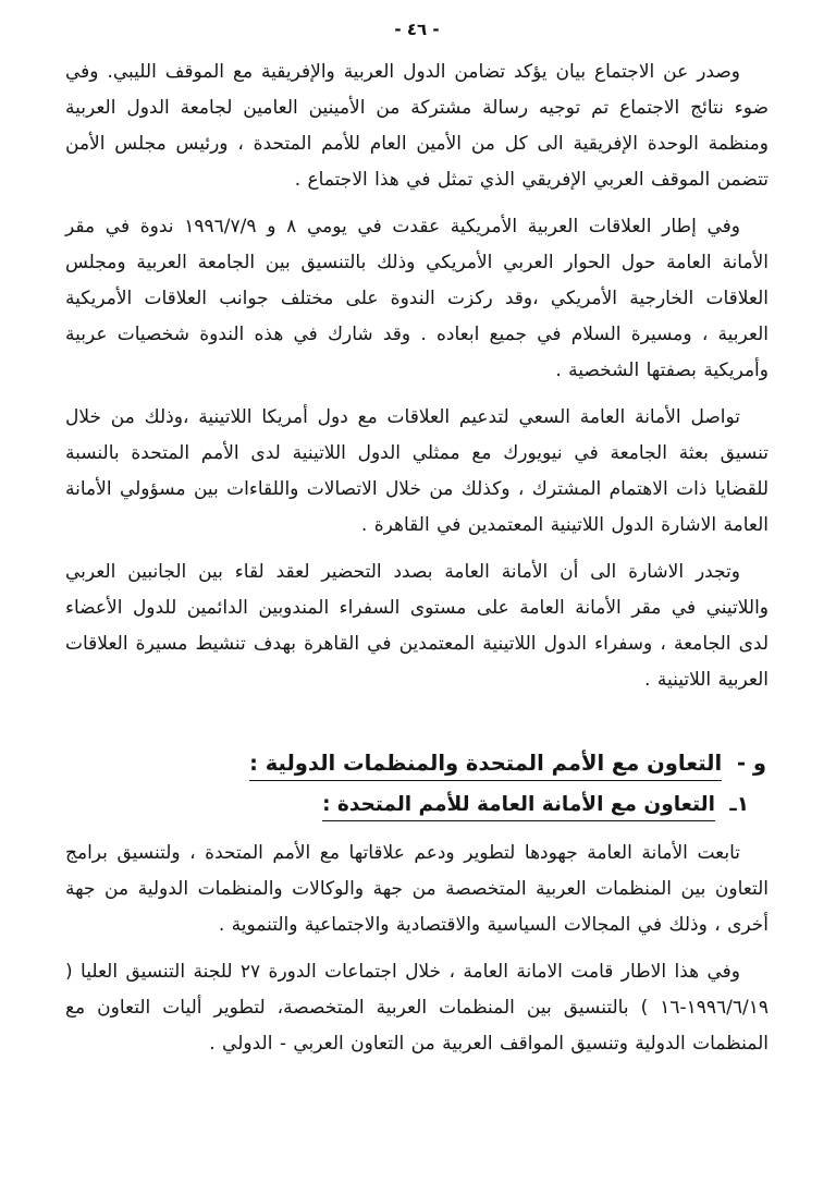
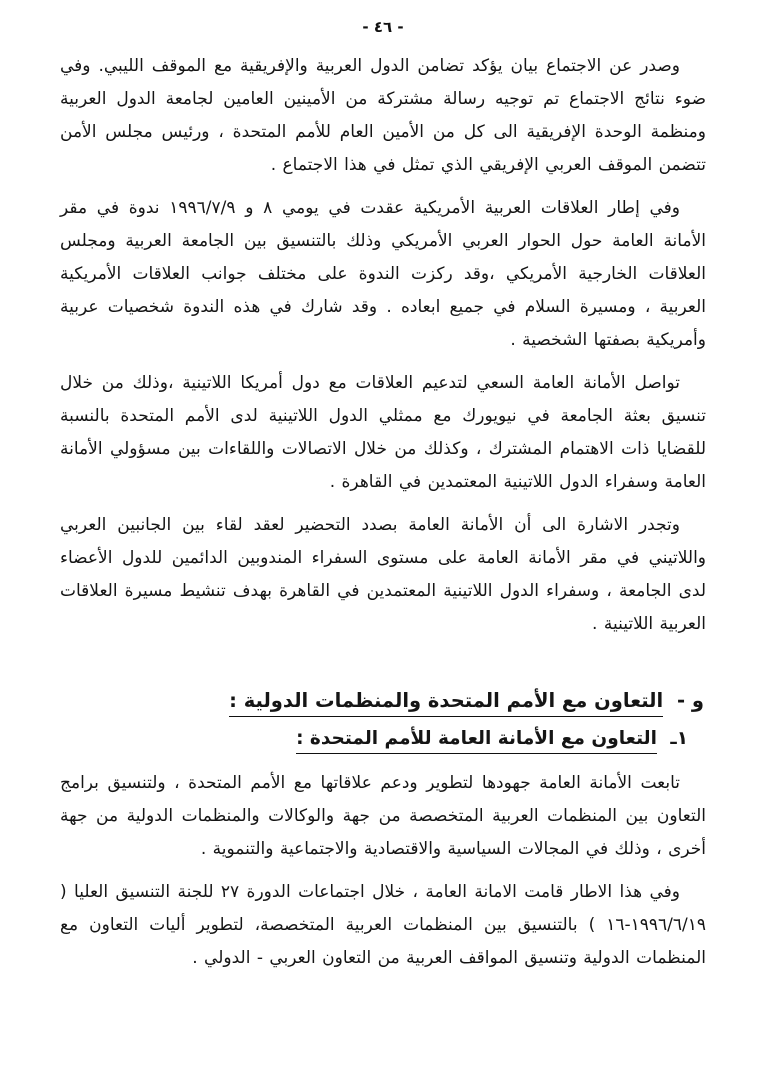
  - ٤٦ -
  وصدر عن الاجتماع بيان يؤكد تضامن الدول العربية والإفريقية مع الموقف الليبي. وفي ضوء نتائج الاجتماع تم توجيه رسالة مشتركة من الأمينين العامين لجامعة الدول العربية ومنظمة الوحدة الإفريقية الى كل من الأمين العام للأمم المتحدة ، ورئيس مجلس الأمن تتضمن الموقف العربي الإفريقي الذي تمثل في هذا الاجتماع .
  وفي إطار العلاقات العربية الأمريكية عقدت في يومي ٨ و ١٩٩٦/٧/٩ ندوة في مقر الأمانة العامة حول الحوار العربي الأمريكي وذلك بالتنسيق بين الجامعة العربية ومجلس العلاقات الخارجية الأمريكي ،وقد ركزت الندوة على مختلف جوانب العلاقات الأمريكية العربية ، ومسيرة السلام في جميع ابعاده . وقد شارك في هذه الندوة شخصيات عربية وأمريكية بصفتها الشخصية .
- تواصل الأمانة العامة السعي لتدعيم العلاقات مع دول أمريكا اللاتينية ،وذلك من خلال تنسيق بعثة الجامعة في نيويورك مع ممثلي الدول اللاتينية لدى الأمم المتحدة بالنسبة للقضايا ذات الاهتمام المشترك ، وكذلك من خلال الاتصالات واللقاءات بين مسؤولي الأمانة العامة الاشارة الدول اللاتينية المعتمدين في القاهرة .
+ تواصل الأمانة العامة السعي لتدعيم العلاقات مع دول أمريكا اللاتينية ،وذلك من خلال تنسيق بعثة الجامعة في نيويورك مع ممثلي الدول اللاتينية لدى الأمم المتحدة بالنسبة للقضايا ذات الاهتمام المشترك ، وكذلك من خلال الاتصالات واللقاءات بين مسؤولي الأمانة العامة وسفراء الدول اللاتينية المعتمدين في القاهرة .
  وتجدر الاشارة الى أن الأمانة العامة بصدد التحضير لعقد لقاء بين الجانبين العربي واللاتيني في مقر الأمانة العامة على مستوى السفراء المندوبين الدائمين للدول الأعضاء لدى الجامعة ، وسفراء الدول اللاتينية المعتمدين في القاهرة بهدف تنشيط مسيرة العلاقات العربية اللاتينية .
  و - التعاون مع الأمم المتحدة والمنظمات الدولية :
  ١ـ التعاون مع الأمانة العامة للأمم المتحدة :
  تابعت الأمانة العامة جهودها لتطوير ودعم علاقاتها مع الأمم المتحدة ، ولتنسيق برامج التعاون بين المنظمات العربية المتخصصة من جهة والوكالات والمنظمات الدولية من جهة أخرى ، وذلك في المجالات السياسية والاقتصادية والاجتماعية والتنموية .
  وفي هذا الاطار قامت الامانة العامة ، خلال اجتماعات الدورة ٢٧ للجنة التنسيق العليا ( ١٩٩٦/٦/١٩-١٦ ) بالتنسيق بين المنظمات العربية المتخصصة، لتطوير أليات التعاون مع المنظمات الدولية وتنسيق المواقف العربية من التعاون العربي - الدولي .
